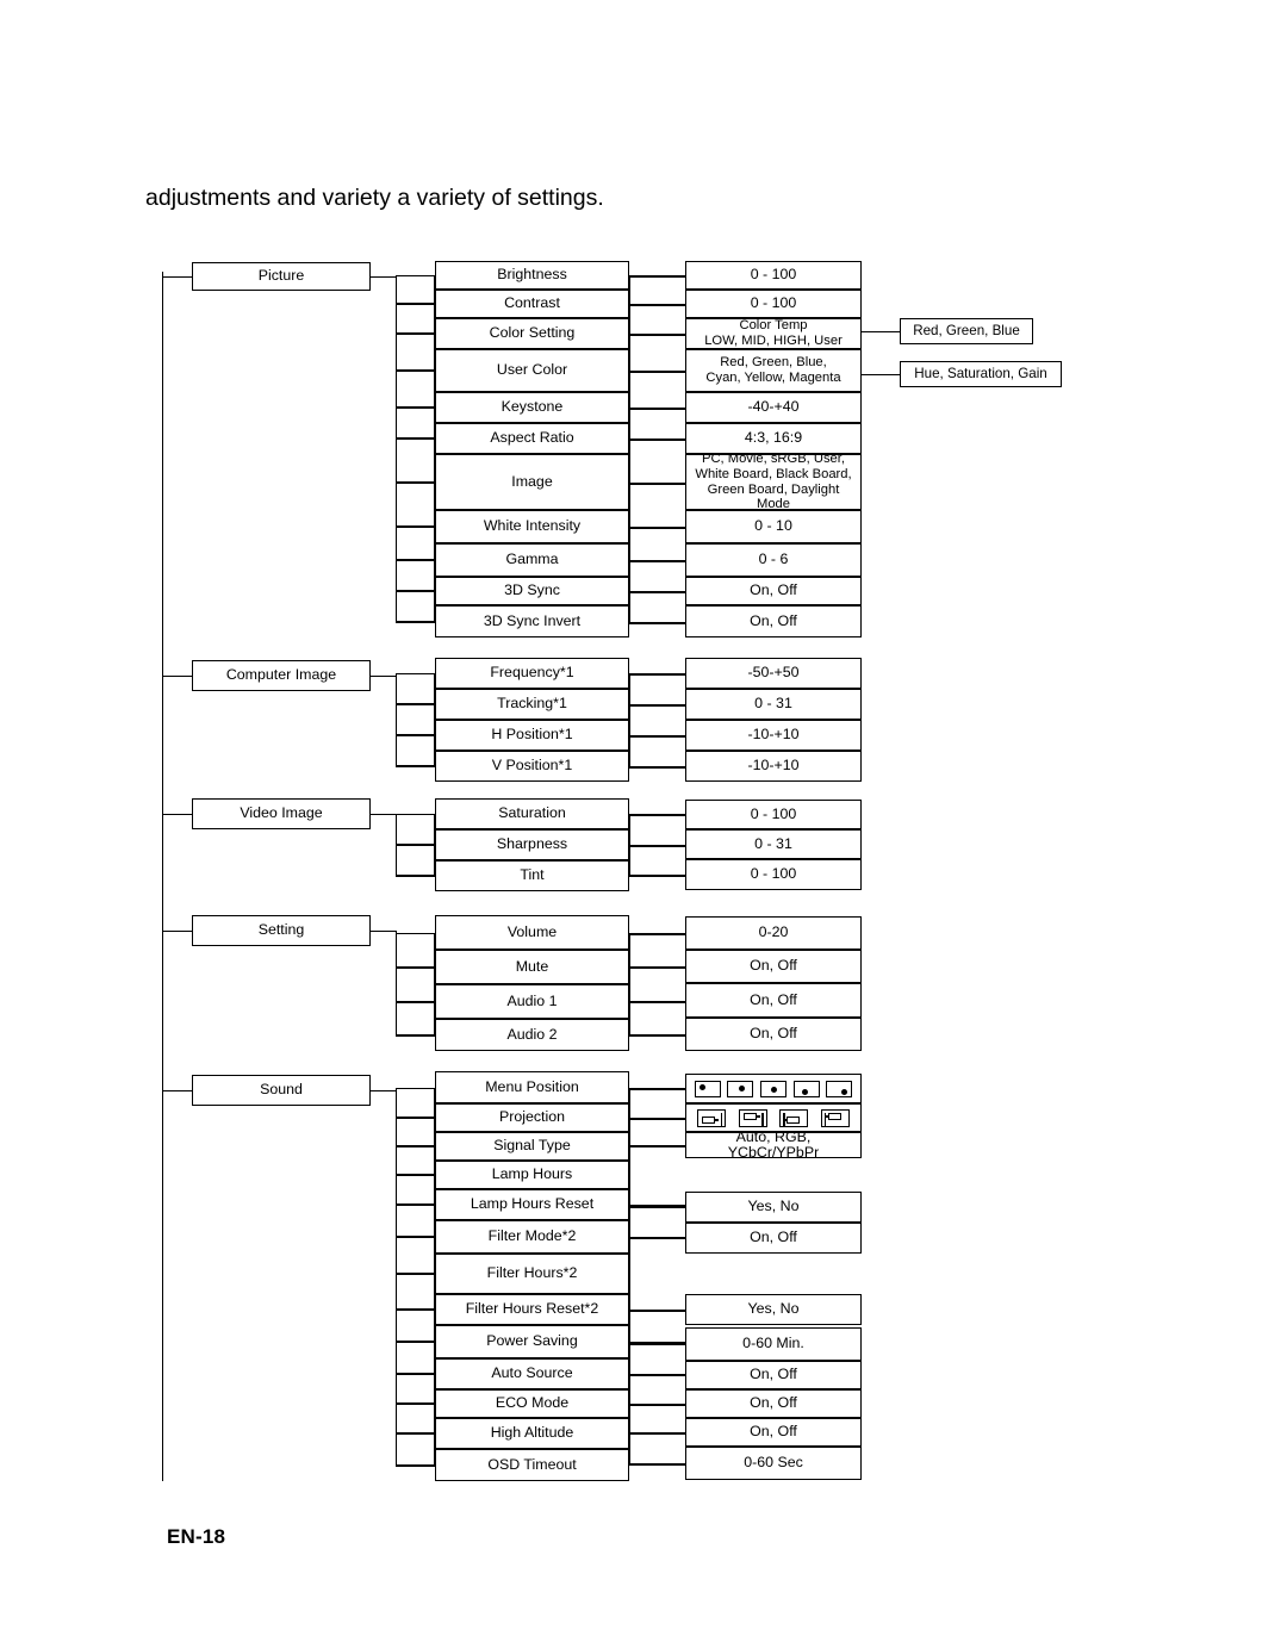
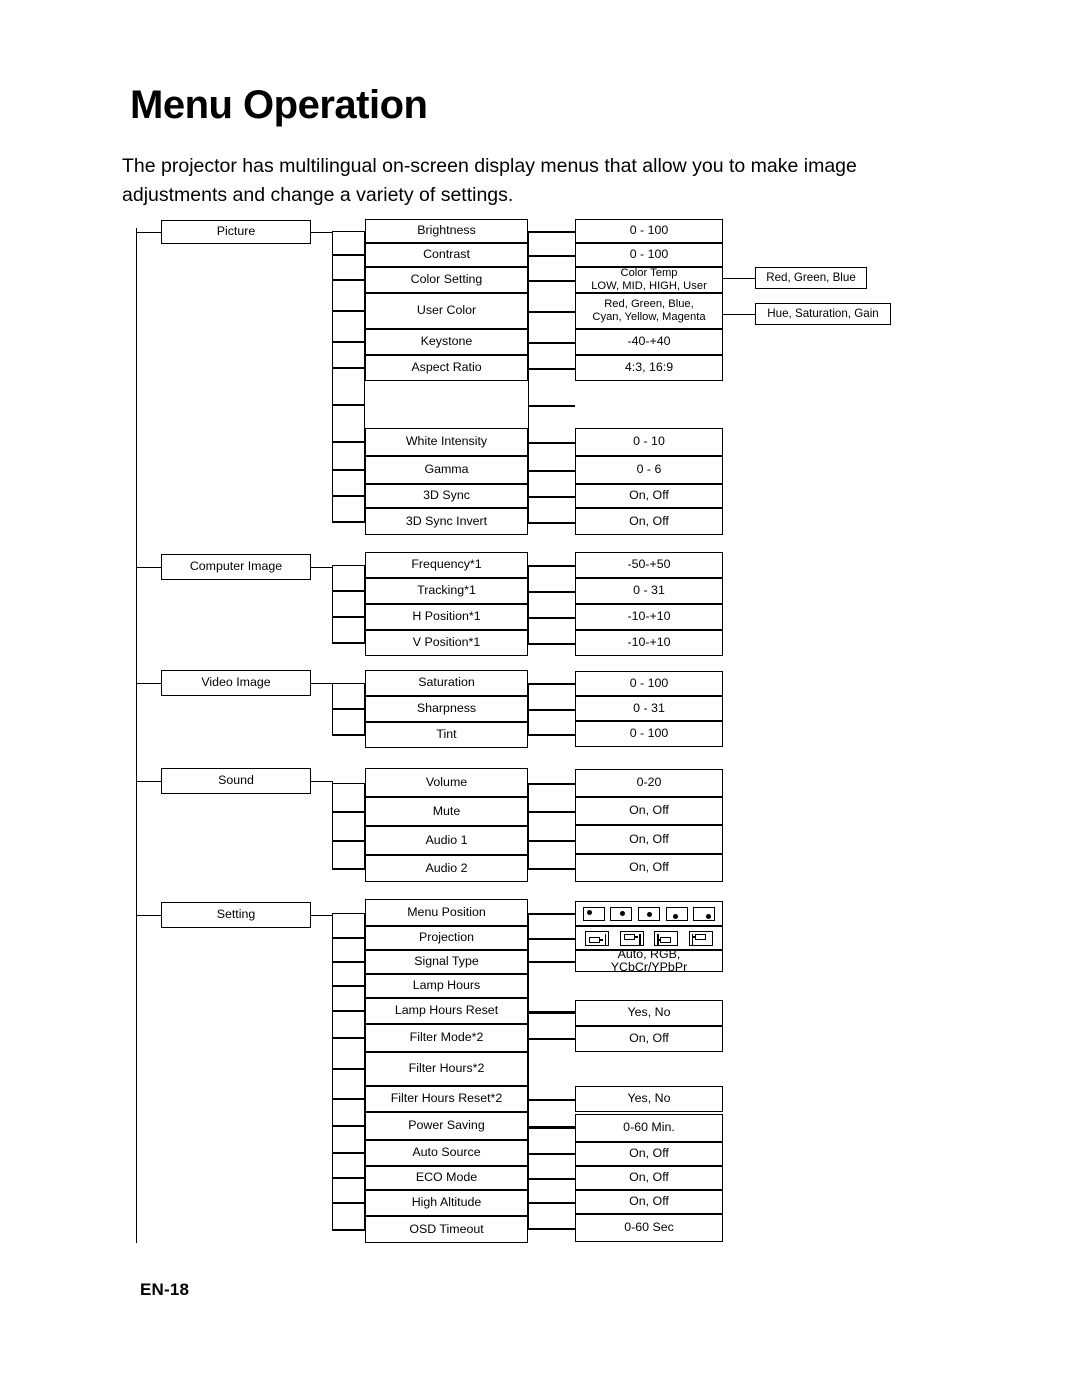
+ Menu Operation
+ The projector has multilingual on-screen display menus that allow you to make image
- adjustments and variety a variety of settings.
+ adjustments and change a variety of settings.
  Picture
  Brightness
  0 - 100
  Contrast
  0 - 100
  Color Setting
  Color Temp
  LOW, MID, HIGH, User
  Red, Green, Blue
  User Color
  Red, Green, Blue,
  Cyan, Yellow, Magenta
  Hue, Saturation, Gain
  Keystone
  -40-+40
  Aspect Ratio
  4:3, 16:9
- Image
- PC, Movie, sRGB, User,
- White Board, Black Board,
- Green Board, Daylight Mode
  White Intensity
  0 - 10
  Gamma
  0 - 6
  3D Sync
  On, Off
  3D Sync Invert
  On, Off
  Computer Image
  Frequency*1
  -50-+50
  Tracking*1
  0 - 31
  H Position*1
  -10-+10
  V Position*1
  -10-+10
  Video Image
  Saturation
  0 - 100
  Sharpness
  0 - 31
  Tint
  0 - 100
- Setting
+ Sound
  Volume
  0-20
  Mute
  On, Off
  Audio 1
  On, Off
  Audio 2
  On, Off
- Sound
+ Setting
  Menu Position
  Projection
  Signal Type
  Auto, RGB, YCbCr/YPbPr
  Lamp Hours
  Lamp Hours Reset
  Yes, No
  Filter Mode*2
  On, Off
  Filter Hours*2
  Filter Hours Reset*2
  Yes, No
  Power Saving
  0-60 Min.
  Auto Source
  On, Off
  ECO Mode
  On, Off
  High Altitude
  On, Off
  OSD Timeout
  0-60 Sec
  EN-18
